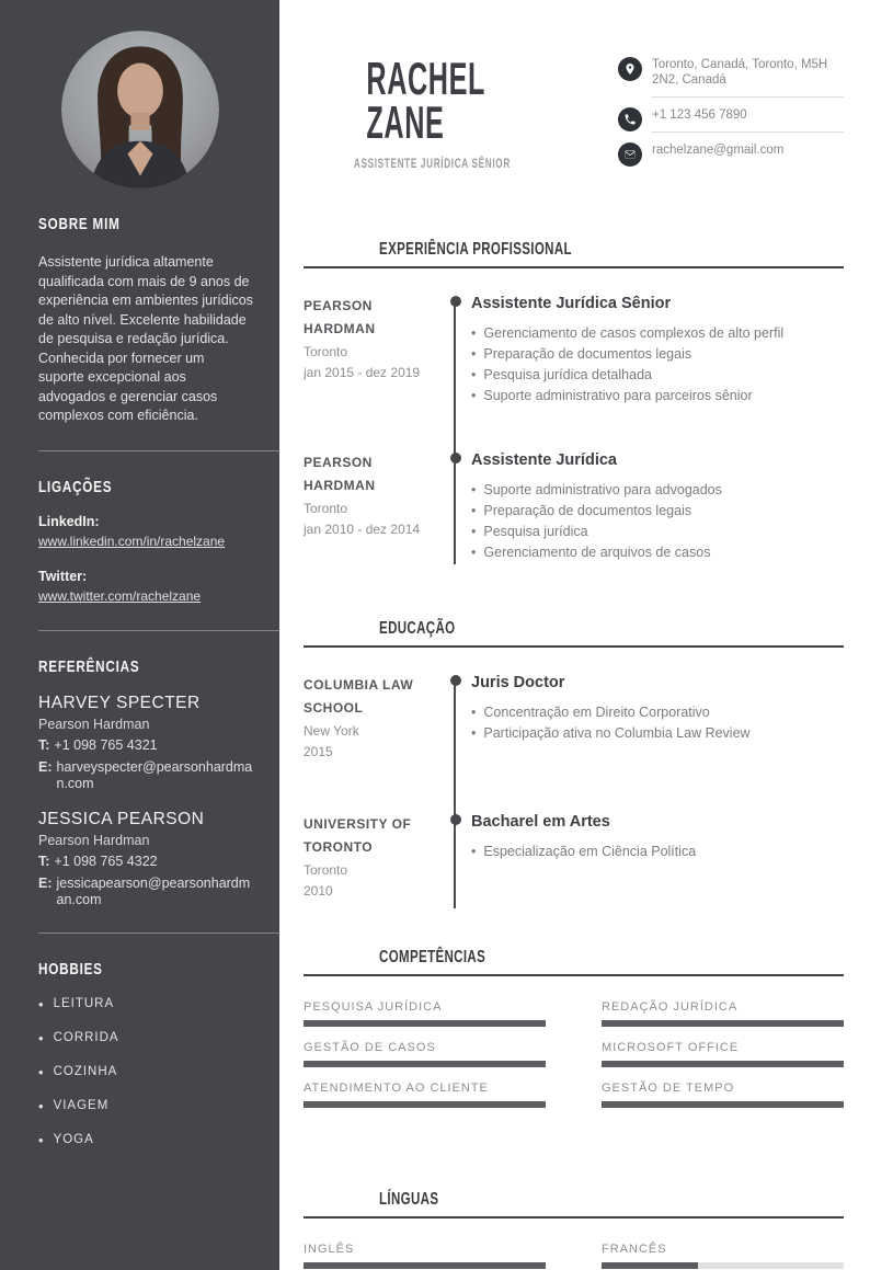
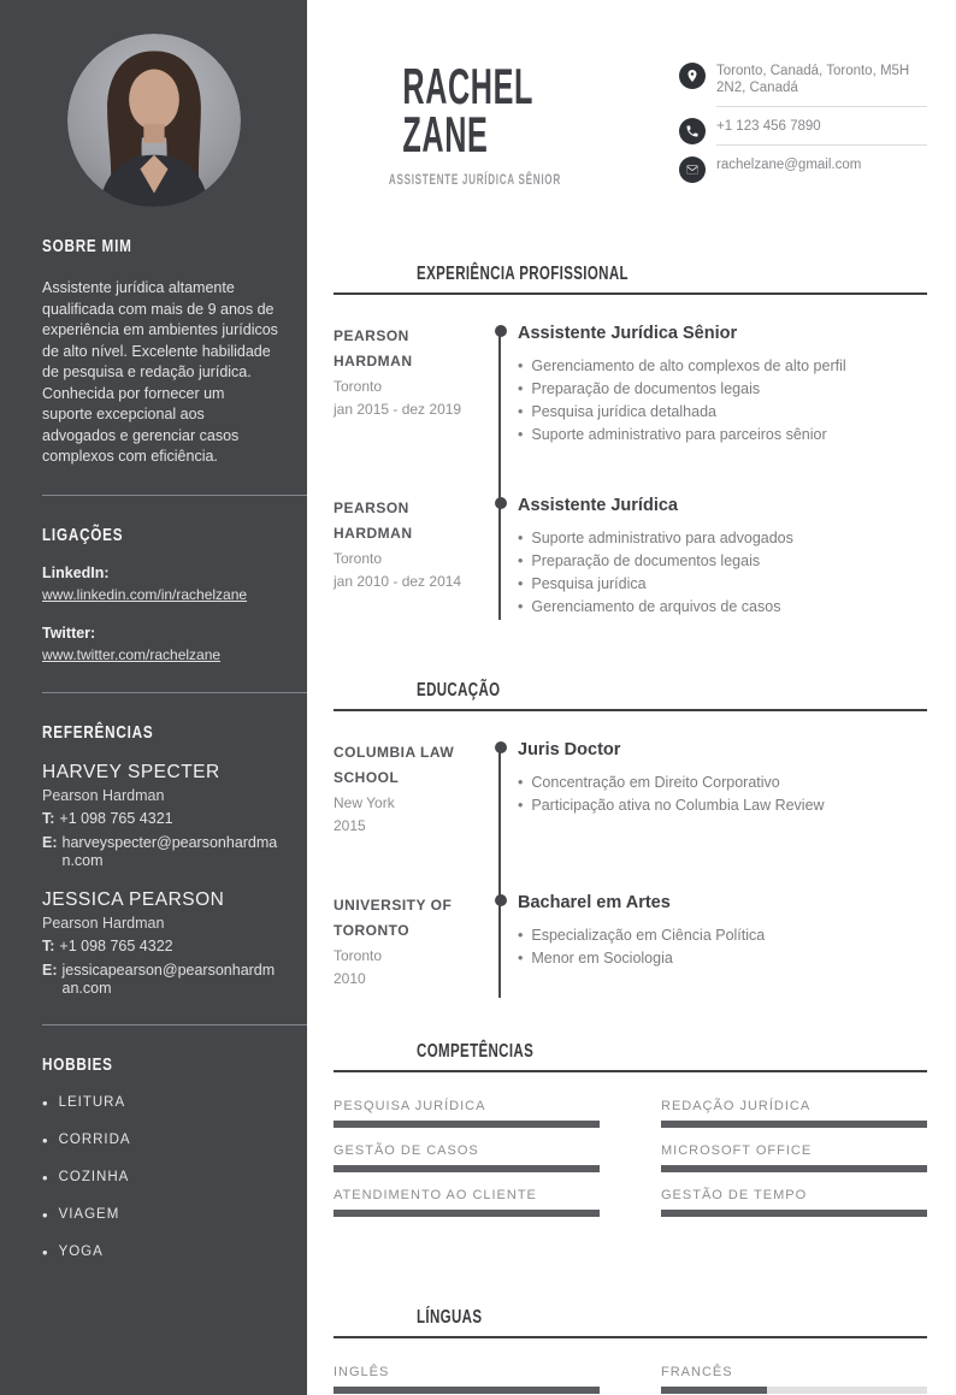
  SOBRE MIM
  Assistente jurídica altamente qualificada com mais de 9 anos de experiência em ambientes jurídicos de alto nível. Excelente habilidade de pesquisa e redação jurídica. Conhecida por fornecer um suporte excepcional aos advogados e gerenciar casos complexos com eficiência.
  LIGAÇÕES
  LinkedIn:
  www.linkedin.com/in/rachelzane
  Twitter:
  www.twitter.com/rachelzane
  REFERÊNCIAS
  HARVEY SPECTER
  Pearson Hardman
  T:
  +1 098 765 4321
  E:
  harveyspecter@pearsonhardman.com
  JESSICA PEARSON
  Pearson Hardman
  T:
  +1 098 765 4322
  E:
  jessicapearson@pearsonhardman.com
  HOBBIES
  LEITURA
  CORRIDA
  COZINHA
  VIAGEM
  YOGA
  RACHEL
  ZANE
  ASSISTENTE JURÍDICA SÊNIOR
  Toronto, Canadá, Toronto, M5H 2N2, Canadá
  +1 123 456 7890
  rachelzane@gmail.com
  EXPERIÊNCIA PROFISSIONAL
  PEARSON HARDMAN
  Toronto
  jan 2015 - dez 2019
  Assistente Jurídica Sênior
- Gerenciamento de casos complexos de alto perfil
+ Gerenciamento de alto complexos de alto perfil
  Preparação de documentos legais
  Pesquisa jurídica detalhada
  Suporte administrativo para parceiros sênior
  PEARSON HARDMAN
  Toronto
  jan 2010 - dez 2014
  Assistente Jurídica
  Suporte administrativo para advogados
  Preparação de documentos legais
  Pesquisa jurídica
  Gerenciamento de arquivos de casos
  EDUCAÇÃO
  COLUMBIA LAW SCHOOL
  New York
  2015
  Juris Doctor
  Concentração em Direito Corporativo
  Participação ativa no Columbia Law Review
  UNIVERSITY OF TORONTO
  Toronto
  2010
  Bacharel em Artes
  Especialização em Ciência Política
+ Menor em Sociologia
  COMPETÊNCIAS
  PESQUISA JURÍDICA
  REDAÇÃO JURÍDICA
  GESTÃO DE CASOS
  MICROSOFT OFFICE
  ATENDIMENTO AO CLIENTE
  GESTÃO DE TEMPO
  LÍNGUAS
  INGLÊS
  FRANCÊS
